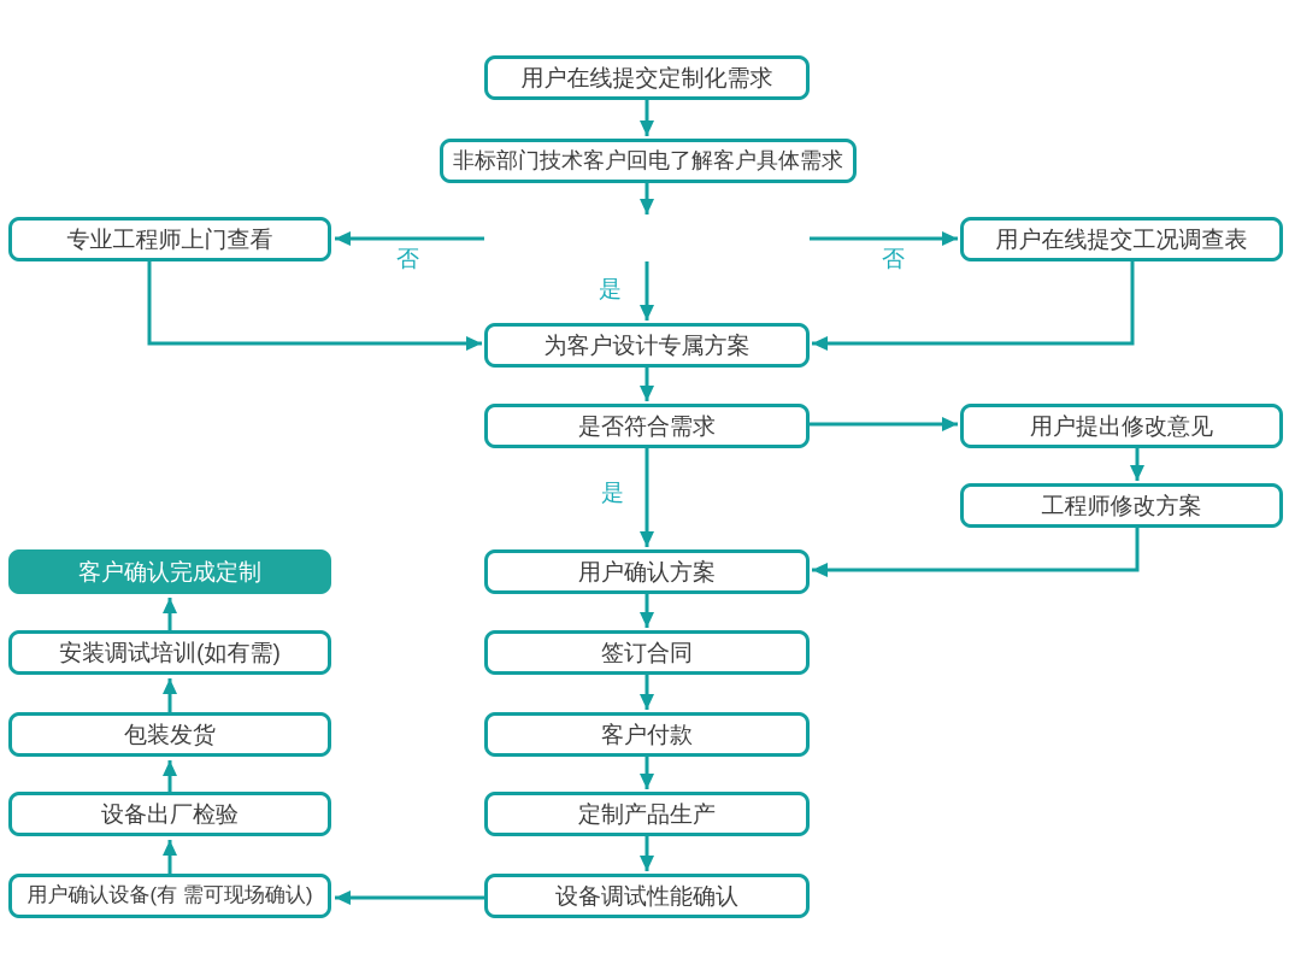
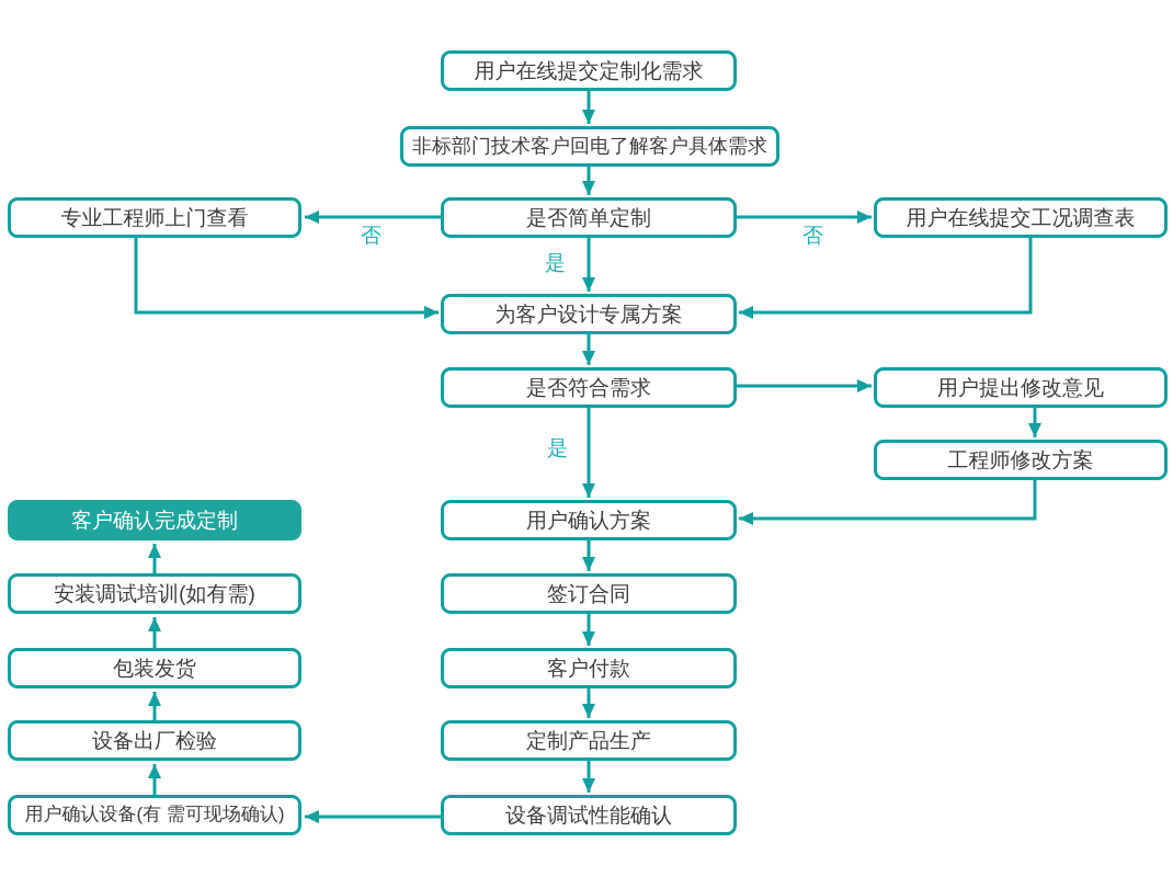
  用户在线提交定制化需求
  非标部门技术客户回电了解客户具体需求
+ 是否简单定制
  为客户设计专属方案
  是否符合需求
  用户确认方案
  签订合同
  客户付款
  定制产品生产
  设备调试性能确认
  专业工程师上门查看
  客户确认完成定制
  安装调试培训(如有需)
  包装发货
  设备出厂检验
  用户确认设备(有 需可现场确认)
  用户在线提交工况调查表
  用户提出修改意见
  工程师修改方案
  否
  否
  是
  是
